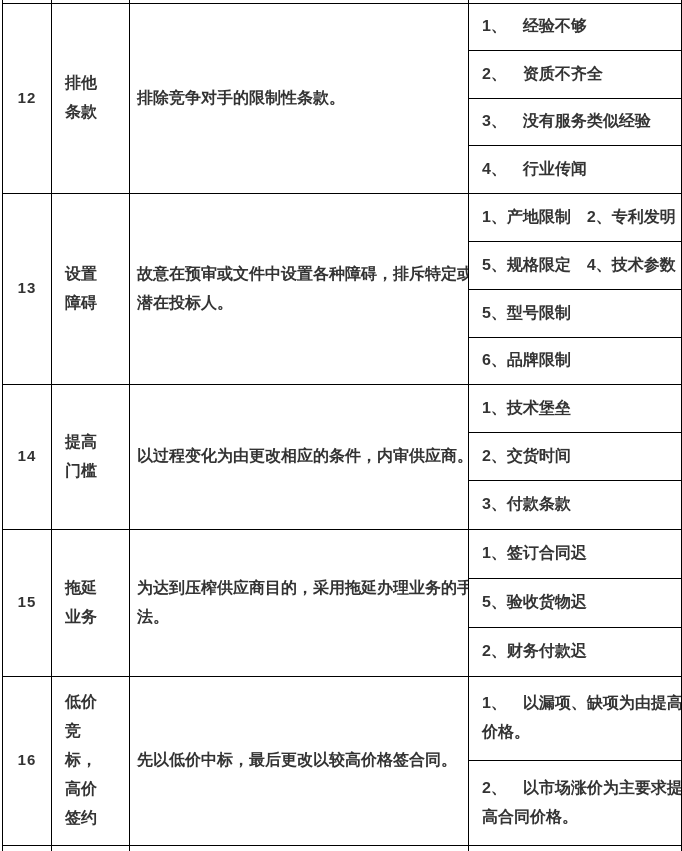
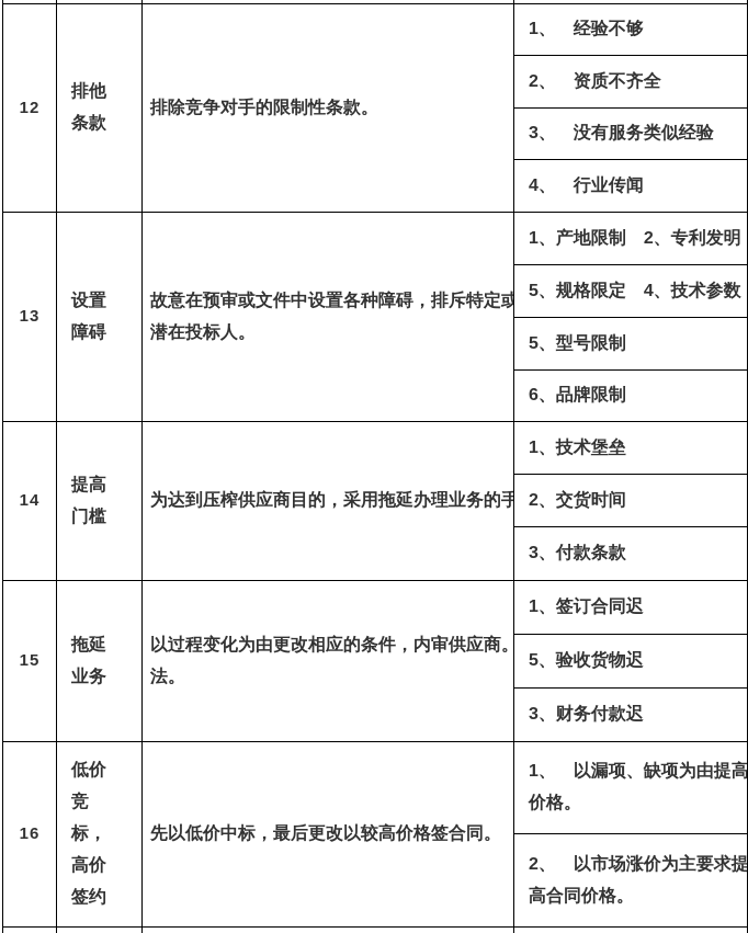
  12	排他 条款	排除竞争对手的限制性条款。	1、 经验不够
  2、 资质不齐全
  3、 没有服务类似经验
  4、 行业传闻
  13	设置 障碍	故意在预审或文件中设置各种障碍，排斥特定或 潜在投标人。	1、产地限制 2、专利发明
  5、规格限定 4、技术参数
  5、型号限制
  6、品牌限制
- 14	提高 门槛	以过程变化为由更改相应的条件，内审供应商。	1、技术堡垒
+ 14	提高 门槛	为达到压榨供应商目的，采用拖延办理业务的手	1、技术堡垒
  2、交货时间
  3、付款条款
- 15	拖延 业务	为达到压榨供应商目的，采用拖延办理业务的手 法。	1、签订合同迟
+ 15	拖延 业务	以过程变化为由更改相应的条件，内审供应商。 法。	1、签订合同迟
  5、验收货物迟
- 2、财务付款迟
+ 3、财务付款迟
  16	低价 竞 标， 高价 签约	先以低价中标，最后更改以较高价格签合同。	1、 以漏项、缺项为由提高 价格。
  2、 以市场涨价为主要求提 高合同价格。
